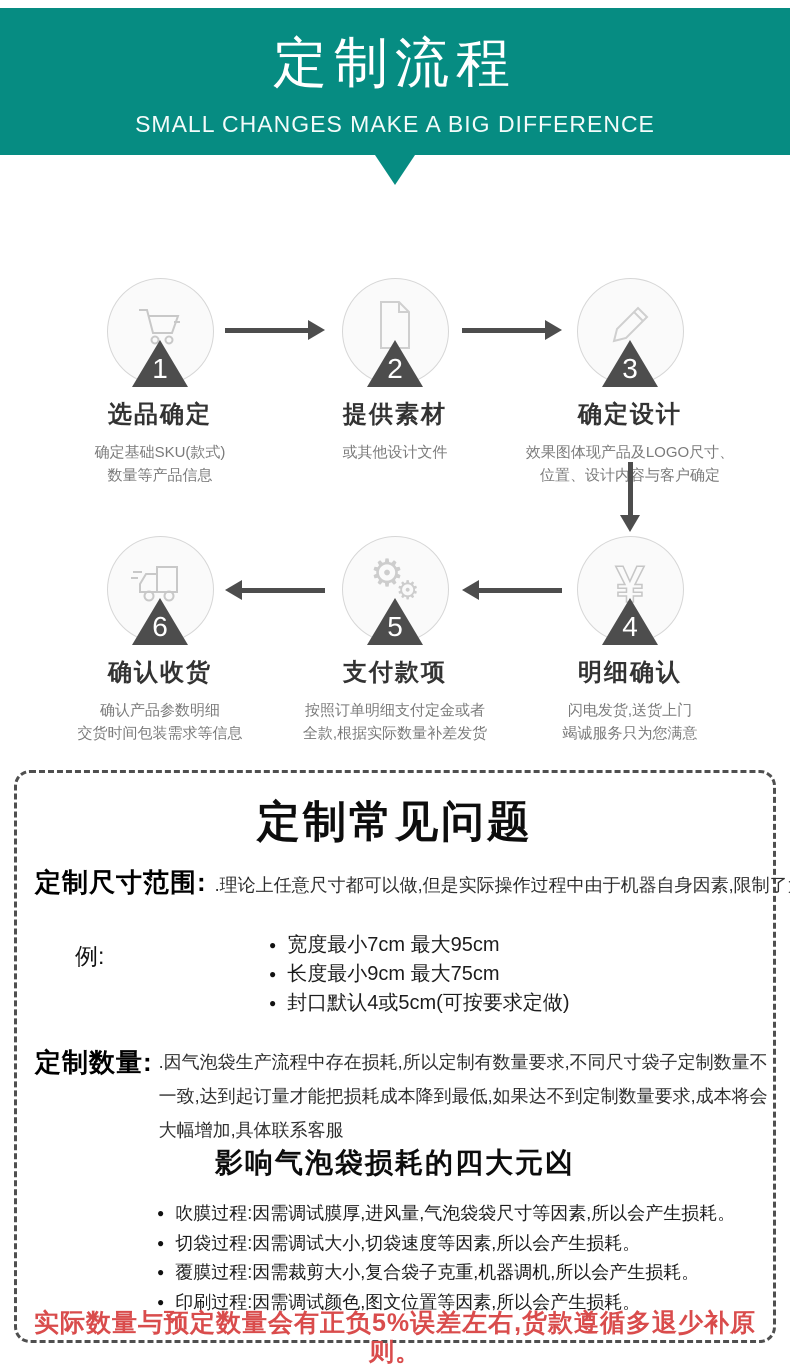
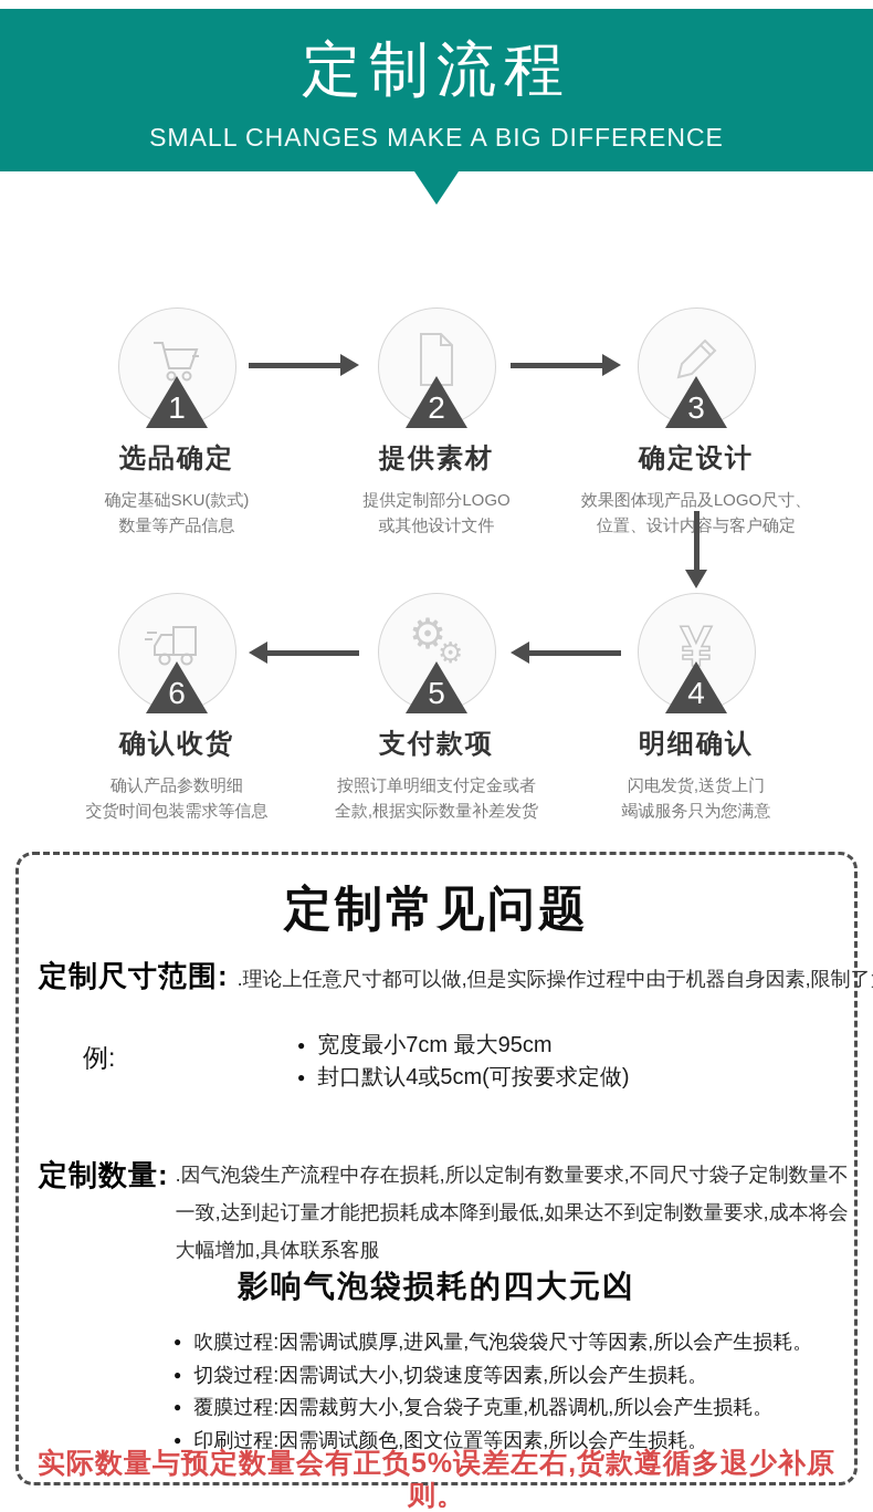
  定制流程
  SMALL CHANGES MAKE A BIG DIFFERENCE
  1
  选品确定
  确定基础SKU(款式)
  数量等产品信息
  2
  提供素材
+ 提供定制部分LOGO
  或其他设计文件
  3
  确定设计
  效果图体现产品及LOGO尺寸、
  位置、设计内容与客户确定
  6
  确认收货
  确认产品参数明细
  交货时间包装需求等信息
  ⚙
  ⚙
  5
  支付款项
  按照订单明细支付定金或者
  全款,根据实际数量补差发货
  ¥
  4
  明细确认
  闪电发货,送货上门
  竭诚服务只为您满意
  定制常见问题
  定制尺寸范围:
  .理论上任意尺寸都可以做,但是实际操作过程中由于机器自身因素,限制了
  例:
  宽度最小7cm 最大95cm
- 长度最小9cm 最大75cm
  封口默认4或5cm(可按要求定做)
  定制数量:
  .因气泡袋生产流程中存在损耗,所以定制有数量要求,不同尺寸袋子定制数量不一致,达到起订量才能把损耗成本降到最低,如果达不到定制数量要求,成本将会大幅增加,具体联系客服
  影响气泡袋损耗的四大元凶
  吹膜过程:因需调试膜厚,进风量,气泡袋袋尺寸等因素,所以会产生损耗。
  切袋过程:因需调试大小,切袋速度等因素,所以会产生损耗。
  覆膜过程:因需裁剪大小,复合袋子克重,机器调机,所以会产生损耗。
  印刷过程:因需调试颜色,图文位置等因素,所以会产生损耗。
  实际数量与预定数量会有正负5%误差左右,货款遵循多退少补原则。
